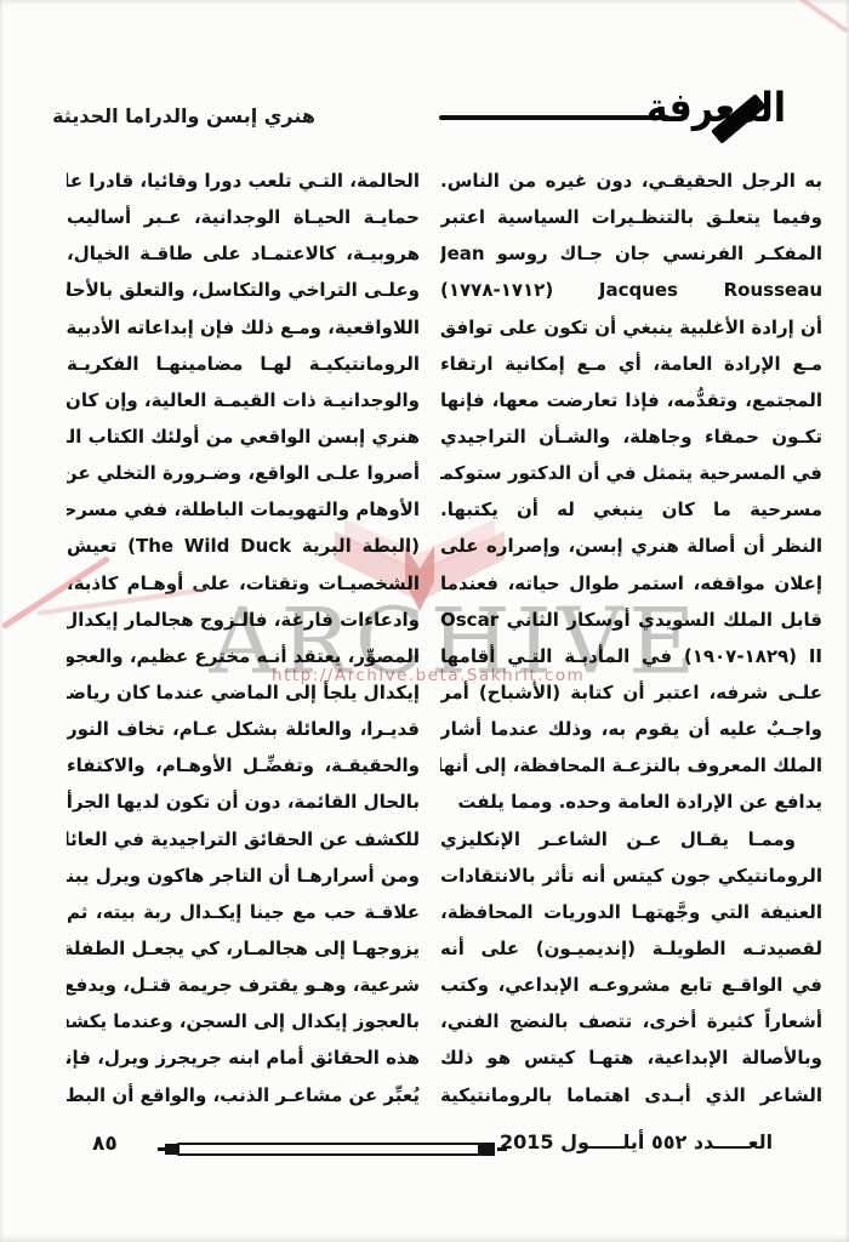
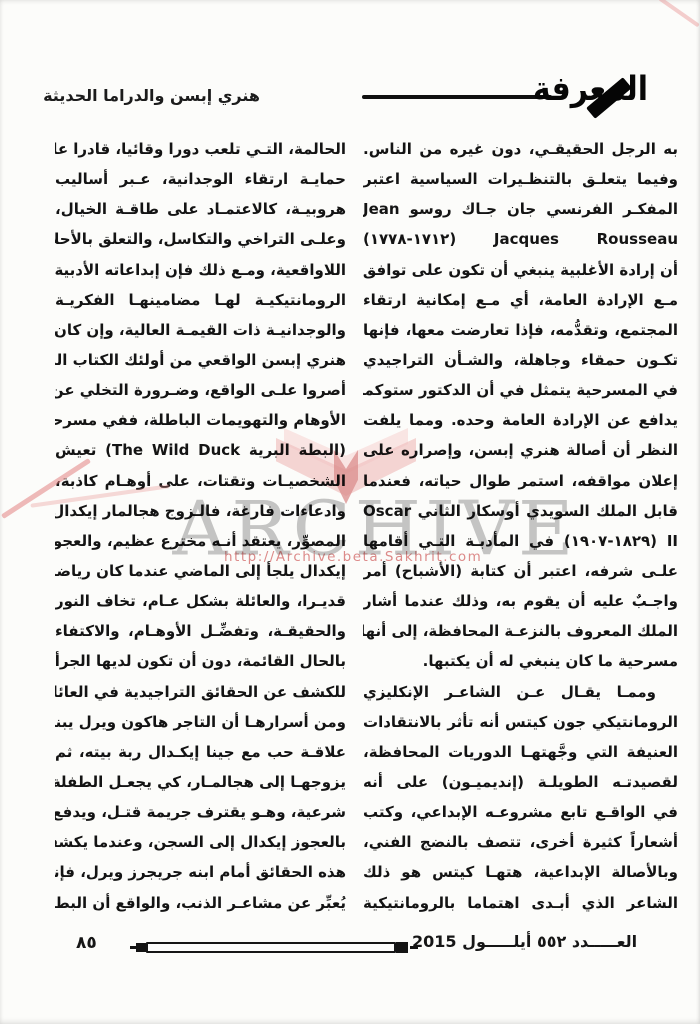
  هنري إبسن والدراما الحديثة
  العرفة
  الحالمة، التـي تلعب دورا وقائيا، قادرا عل
- حمايـة الحيـاة الوجدانية، عـبر أساليب
+ حمايـة ارتقاء الوجدانية، عـبر أساليب
  هروبيـة، كالاعتمـاد على طاقـة الخيال،
  وعلـى التراخي والتكاسل، والتعلق بالأحل
  اللاواقعية، ومـع ذلك فإن إبداعاته الأدبية
  الرومانتيكيـة لهـا مضامينهـا الفكريـة
  والوجدانيـة ذات القيمـة العالية، وإن كان
  هنري إبسن الواقعي من أولئك الكتاب ال
  أصروا علـى الواقع، وضـرورة التخلي عن
  الأوهام والتهويمات الباطلة، ففي مسرح
  (البطة البرية The Wild Duck) تعيش
  الشخصيـات وتقتات، على أوهـام كاذبة،
  وادعاءات فارغة، فالـزوج هجالمار إيكدال
  المصوِّر، يعتقد أنـه مخترع عظيم، والعجو
  إيكدال يلجأ إلى الماضي عندما كان رياض
  قديـرا، والعائلة بشكل عـام، تخاف النور
  والحقيقـة، وتفضِّـل الأوهـام، والاكتفاء
  بالحال القائمة، دون أن تكون لديها الجرأ
  للكشف عن الحقائق التراجيدية في العائل
  ومن أسرارهـا أن التاجر هاكون ويرل يبن
  علاقـة حب مع جينا إيكـدال ربة بيته، ثم
  يزوجهـا إلى هجالمـار، كي يجعـل الطفلة
  شرعية، وهـو يقترف جريمة قتـل، ويدفع
  بالعجوز إيكدال إلى السجن، وعندما يكش
  هذه الحقائق أمام ابنه جريجرز ويرل، فإن
  يُعبِّر عن مشاعـر الذنب، والواقع أن البط
  به الرجل الحقيقـي، دون غيره من الناس.
  وفيما يتعلـق بالتنظـيرات السياسية اعتبر
  المفكـر الفرنسي جان جـاك روسو Jean
  Jacques Rousseau ‏(١٧١٢-١٧٧٨)
  أن إرادة الأغلبية ينبغي أن تكون على توافق
  مـع الإرادة العامة، أي مـع إمكانية ارتقاء
  المجتمع، وتقدُّمه، فإذا تعارضت معها، فإنها
  تكـون حمقاء وجاهلة، والشـأن التراجيدي
  في المسرحية يتمثل في أن الدكتور ستوكم
- مسرحية ما كان ينبغي له أن يكتبها.
+ يدافع عن الإرادة العامة وحده. ومما يلفت
  النظر أن أصالة هنري إبسن، وإصراره على
  إعلان مواقفه، استمر طوال حياته، فعندما
  قابل الملك السويدي أوسكار الثاني Oscar
  II ‏(١٨٢٩-١٩٠٧) في المأدبـة التـي أقامها
  علـى شرفه، اعتبر أن كتابة (الأشباح) أمر
  واجـبٌ عليه أن يقوم به، وذلك عندما أشار
  الملك المعروف بالنزعـة المحافظة، إلى أنها
- يدافع عن الإرادة العامة وحده. ومما يلفت
+ مسرحية ما كان ينبغي له أن يكتبها.
  وممـا يقـال عـن الشاعـر الإنكليزي
  الرومانتيكي جون كيتس أنه تأثر بالانتقادات
  العنيفة التي وجَّهتهـا الدوريات المحافظة،
  لقصيدتـه الطويلـة (إنديميـون) على أنه
  في الواقـع تابع مشروعـه الإبداعي، وكتب
  أشعاراً كثيرة أخرى، تتصف بالنضج الفني،
  وبالأصالة الإبداعية، هتهـا كيتس هو ذلك
  الشاعر الذي أبـدى اهتماما بالرومانتيكية
  ARCHIVE
  http://Archive.beta.Sakhrit.com
  ٨٥
  العـــــدد ٥٥٢ أيلـــــول 2015
